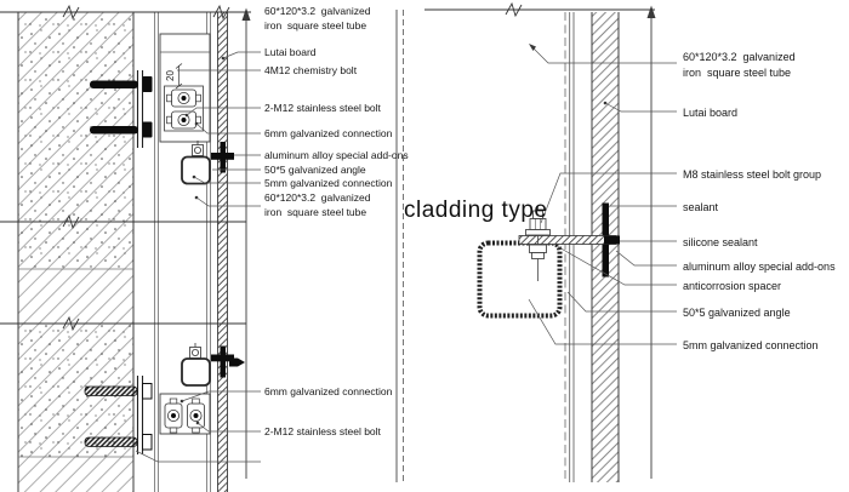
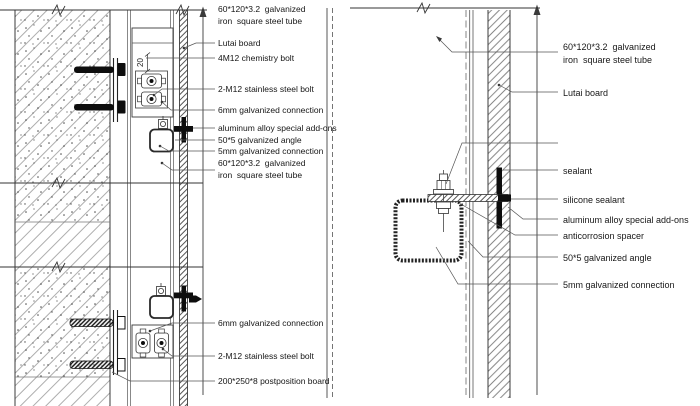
  60*120*3.2 galvanized
  iron square steel tube
  Lutai board
  4M12 chemistry bolt
  2-M12 stainless steel bolt
  6mm galvanized connection
  aluminum alloy special add-ons
  50*5 galvanized angle
  5mm galvanized connection
  60*120*3.2 galvanized
  iron square steel tube
  6mm galvanized connection
  2-M12 stainless steel bolt
+ 200*250*8 postposition board
  60*120*3.2 galvanized
  iron square steel tube
  Lutai board
- M8 stainless steel bolt group
  sealant
  silicone sealant
  aluminum alloy special add-ons
  anticorrosion spacer
  50*5 galvanized angle
  5mm galvanized connection
- cladding type
